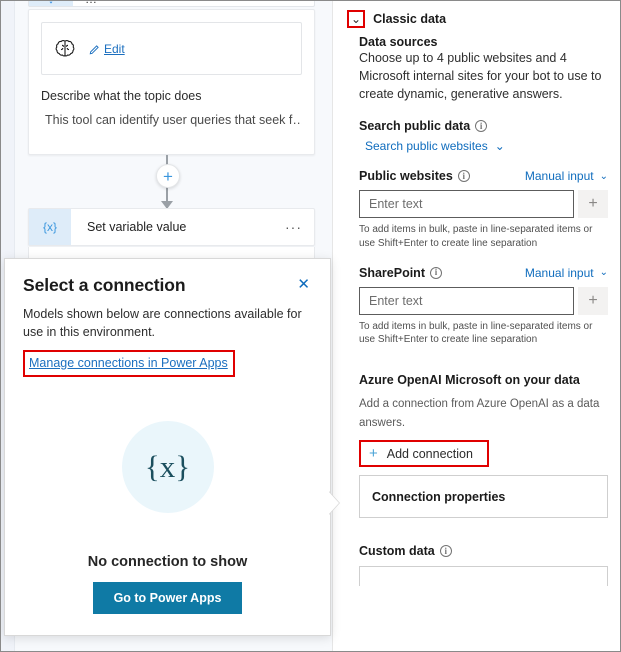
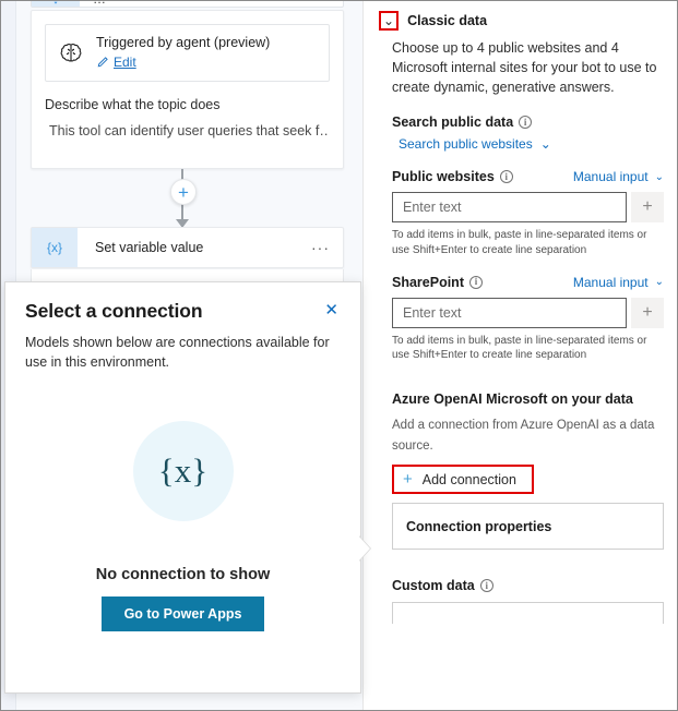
+ Triggered by agent (preview)
  Edit
  Describe what the topic does
  This tool can identify user queries that seek f…
  +
  {x}
  Set variable value
  ···
  Select a connection
  ✕
  Models shown below are connections available for use in this environment.
- Manage connections in Power Apps
  {x}
  No connection to show
  Go to Power Apps
  ⌄
  Classic data
- Data sources
  Choose up to 4 public websites and 4 Microsoft internal sites for your bot to use to create dynamic, generative answers.
  Search public data
  i
  Search public websites
  ⌄
  Public websites
  i
  Manual input
  ⌄
  Enter text
  +
  To add items in bulk, paste in line-separated items or use Shift+Enter to create line separation
  SharePoint
  i
  Manual input
  ⌄
  Enter text
  +
  To add items in bulk, paste in line-separated items or use Shift+Enter to create line separation
  Azure OpenAI Microsoft on your data
- Add a connection from Azure OpenAI as a data answers.
+ Add a connection from Azure OpenAI as a data source.
  +
  Add connection
  Connection properties
  Custom data
  i
